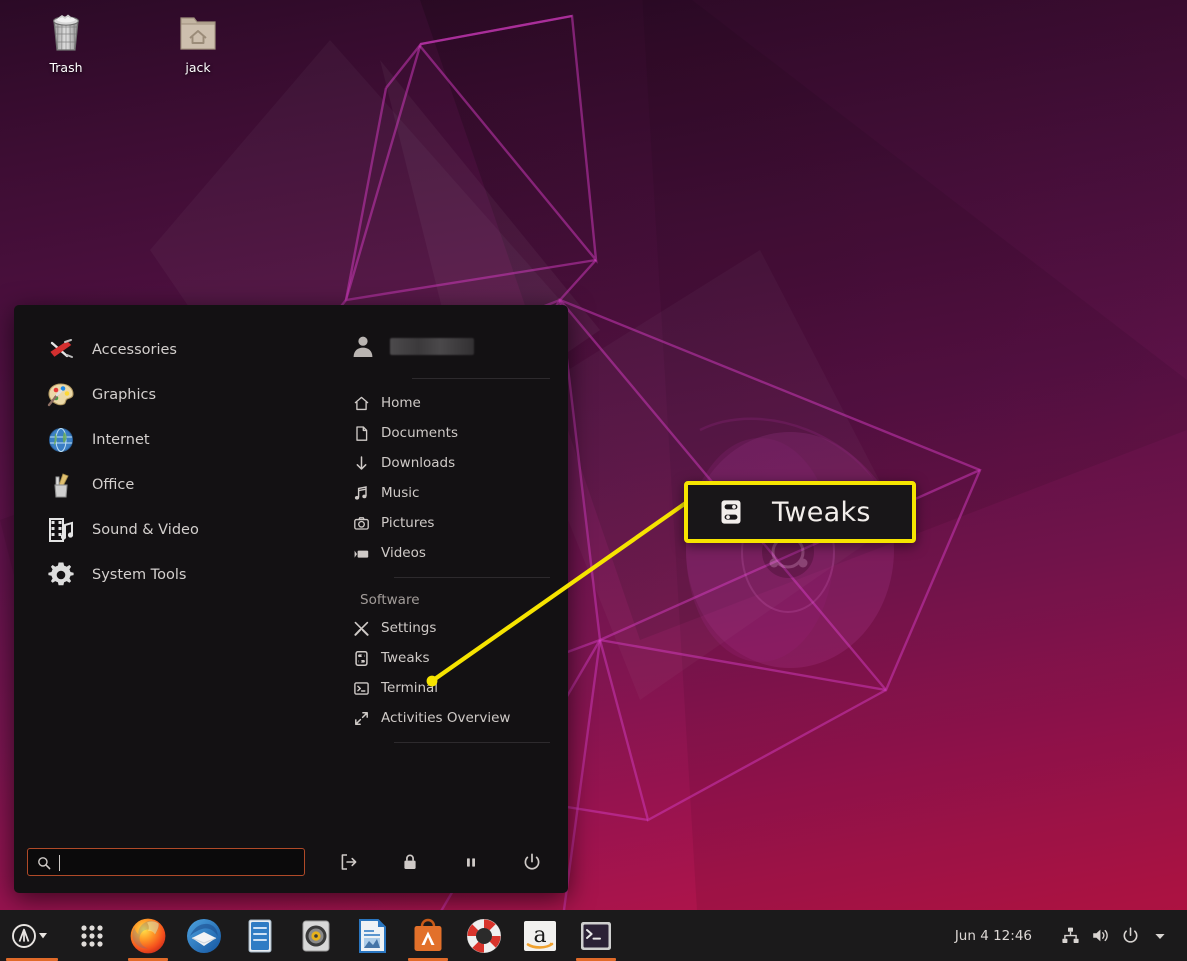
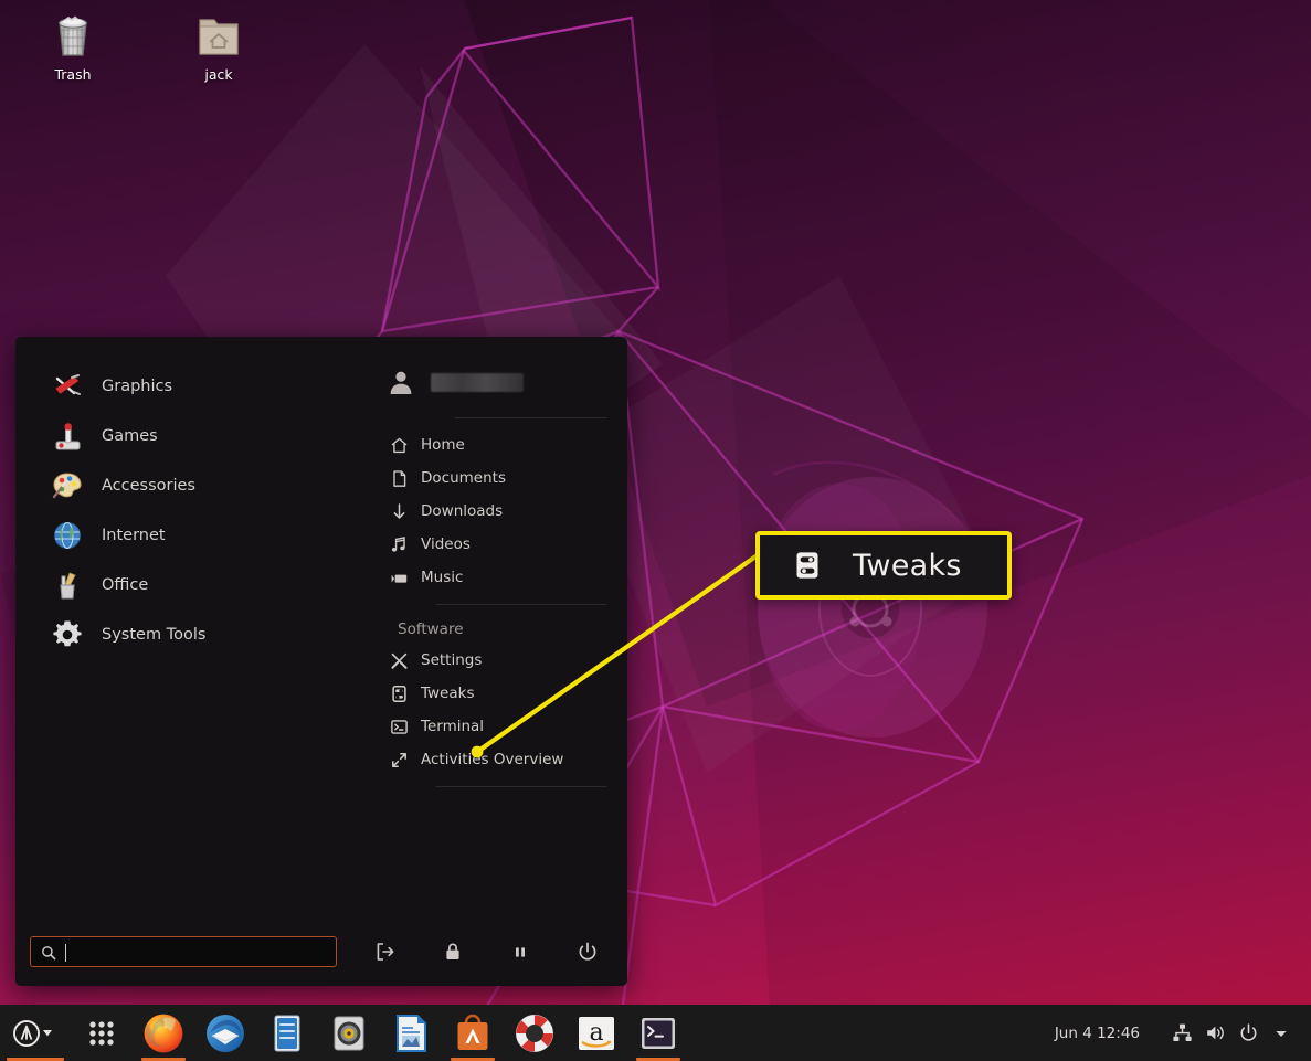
  Trash
  jack
- Accessories
+ Graphics
+ Games
- Graphics
+ Accessories
  Internet
  Office
- Sound & Video
  System Tools
  Home
  Documents
  Downloads
- Music
+ Videos
- Pictures
- Videos
+ Music
  Software
  Settings
  Tweaks
  Terminal
  Activities Overview
  Tweaks
  a
  Jun 4 12:46
